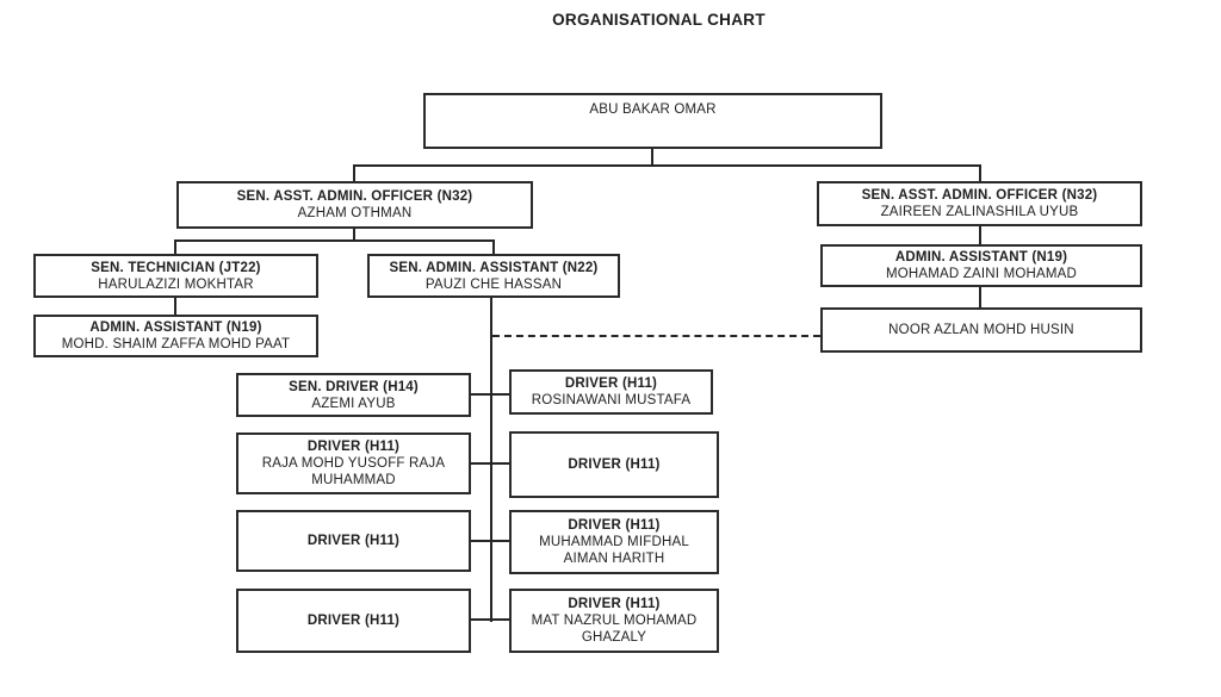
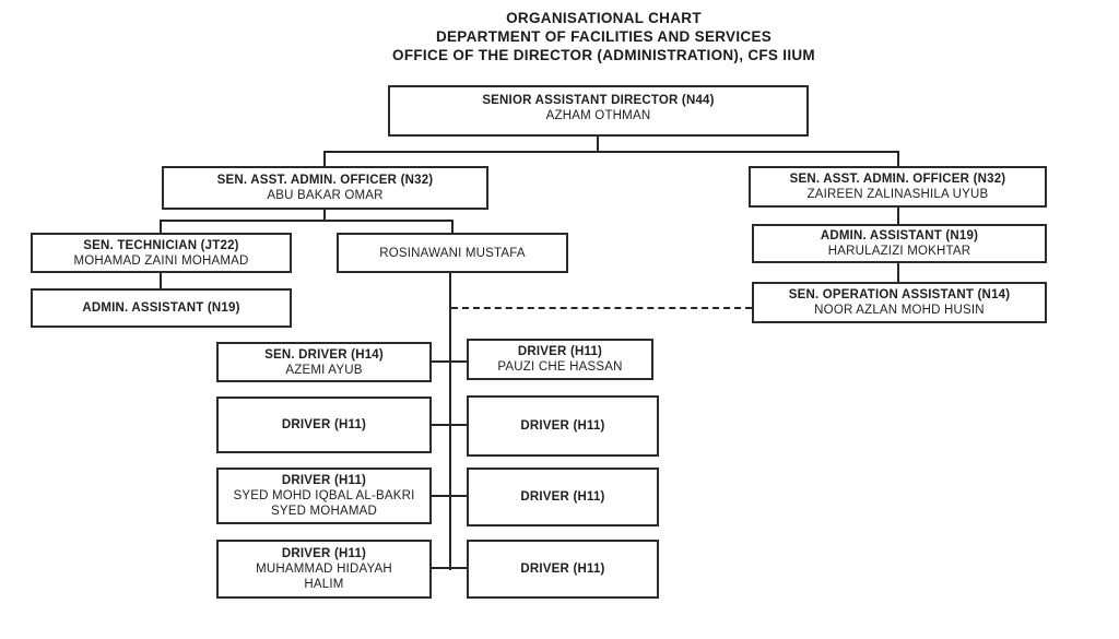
  ORGANISATIONAL CHART
+ DEPARTMENT OF FACILITIES AND SERVICES
+ OFFICE OF THE DIRECTOR (ADMINISTRATION), CFS IIUM
+ SENIOR ASSISTANT DIRECTOR (N44)
- ABU BAKAR OMAR
+ AZHAM OTHMAN
  SEN. ASST. ADMIN. OFFICER (N32)
- AZHAM OTHMAN
+ ABU BAKAR OMAR
  SEN. ASST. ADMIN. OFFICER (N32)
  ZAIREEN ZALINASHILA UYUB
  SEN. TECHNICIAN (JT22)
- HARULAZIZI MOKHTAR
+ MOHAMAD ZAINI MOHAMAD
  ADMIN. ASSISTANT (N19)
- MOHD. SHAIM ZAFFA MOHD PAAT
- SEN. ADMIN. ASSISTANT (N22)
- PAUZI CHE HASSAN
+ ROSINAWANI MUSTAFA
  ADMIN. ASSISTANT (N19)
- MOHAMAD ZAINI MOHAMAD
+ HARULAZIZI MOKHTAR
+ SEN. OPERATION ASSISTANT (N14)
  NOOR AZLAN MOHD HUSIN
  SEN. DRIVER (H14)
  AZEMI AYUB
  DRIVER (H11)
- ROSINAWANI MUSTAFA
+ PAUZI CHE HASSAN
  DRIVER (H11)
- RAJA MOHD YUSOFF RAJA MUHAMMAD
  DRIVER (H11)
  DRIVER (H11)
+ SYED MOHD IQBAL AL-BAKRI SYED MOHAMAD
  DRIVER (H11)
- MUHAMMAD MIFDHAL AIMAN HARITH
  DRIVER (H11)
+ MUHAMMAD HIDAYAH HALIM
  DRIVER (H11)
- MAT NAZRUL MOHAMAD GHAZALY
